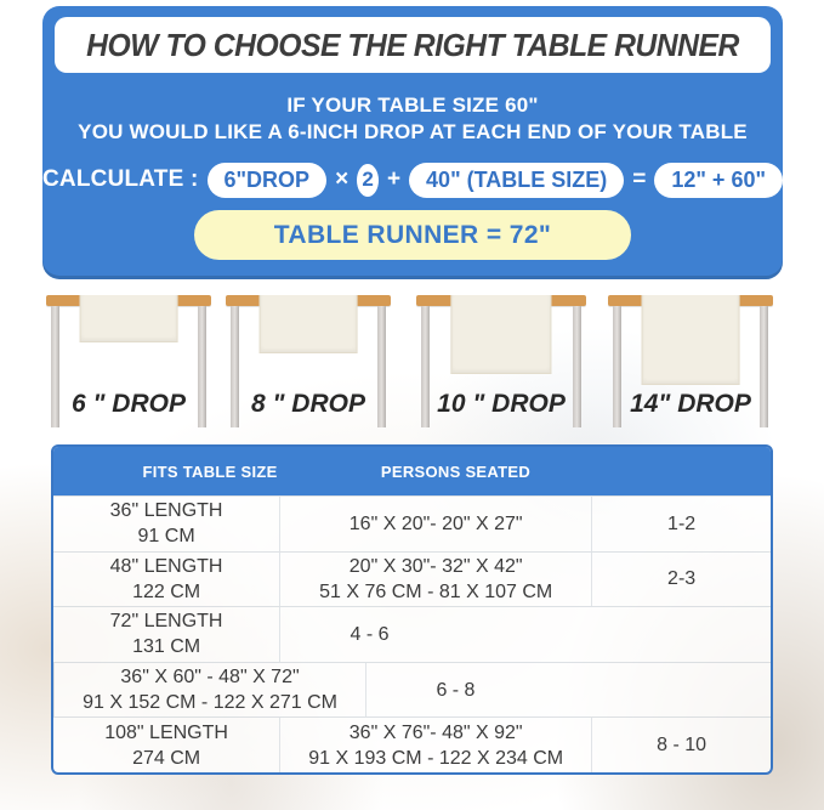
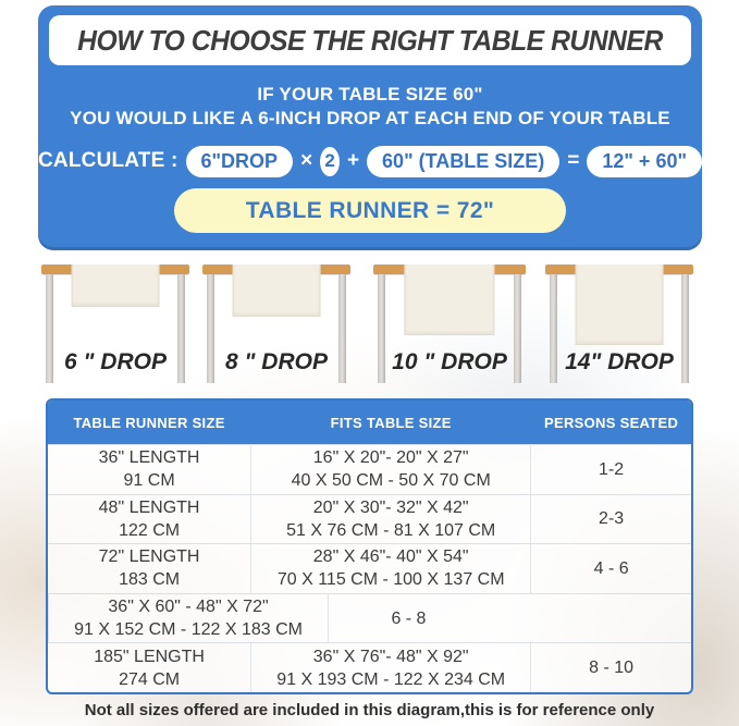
  HOW TO CHOOSE THE RIGHT TABLE RUNNER
  IF YOUR TABLE SIZE 60"
  YOU WOULD LIKE A 6-INCH DROP AT EACH END OF YOUR TABLE
  CALCULATE :
  6"DROP
  ×
  2
  +
- 40" (TABLE SIZE)
+ 60" (TABLE SIZE)
  =
  12" + 60"
  TABLE RUNNER = 72"
  6 " DROP
  8 " DROP
  10 " DROP
  14" DROP
+ TABLE RUNNER SIZE
  FITS TABLE SIZE
  PERSONS SEATED
  36" LENGTH
  91 CM
  16" X 20"- 20" X 27"
+ 40 X 50 CM - 50 X 70 CM
  1-2
  48" LENGTH
  122 CM
  20" X 30"- 32" X 42"
  51 X 76 CM - 81 X 107 CM
  2-3
  72" LENGTH
- 131 CM
+ 183 CM
+ 28" X 46"- 40" X 54"
+ 70 X 115 CM - 100 X 137 CM
  4 - 6
  36" X 60" - 48" X 72"
- 91 X 152 CM - 122 X 271 CM
+ 91 X 152 CM - 122 X 183 CM
  6 - 8
- 108" LENGTH
+ 185" LENGTH
  274 CM
  36" X 76"- 48" X 92"
  91 X 193 CM - 122 X 234 CM
  8 - 10
+ Not all sizes offered are included in this diagram,this is for reference only
